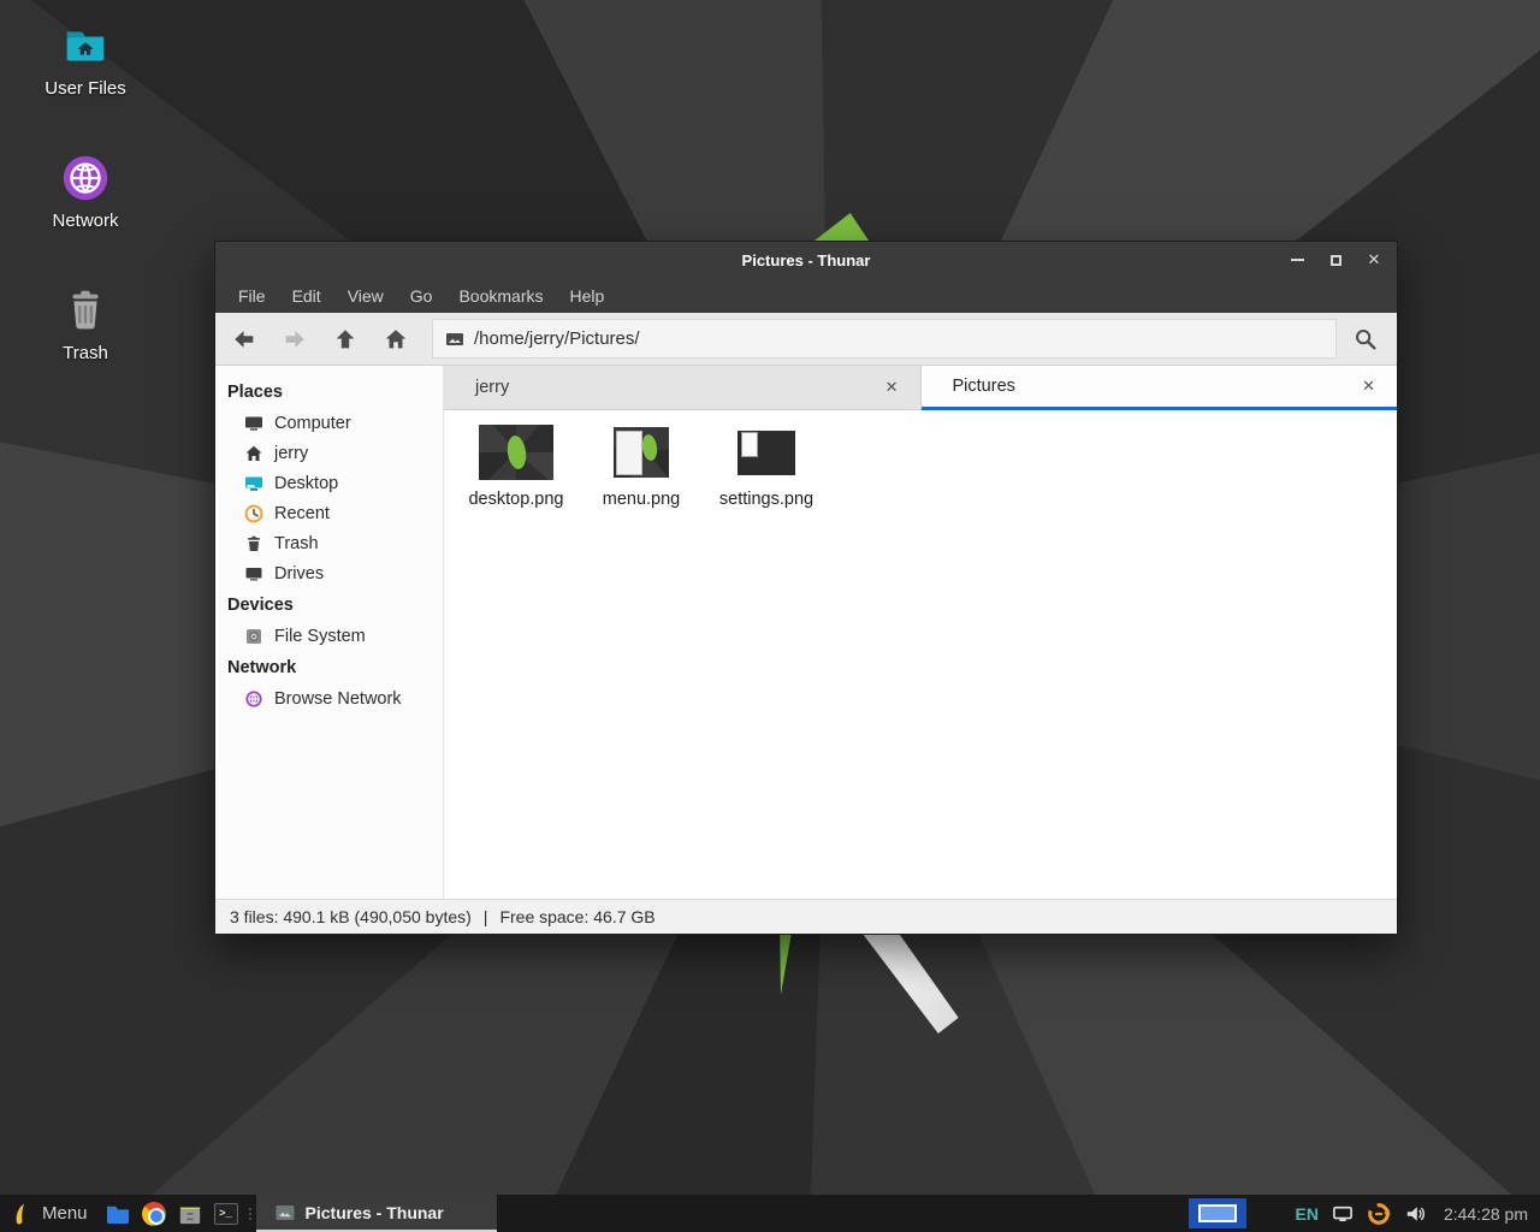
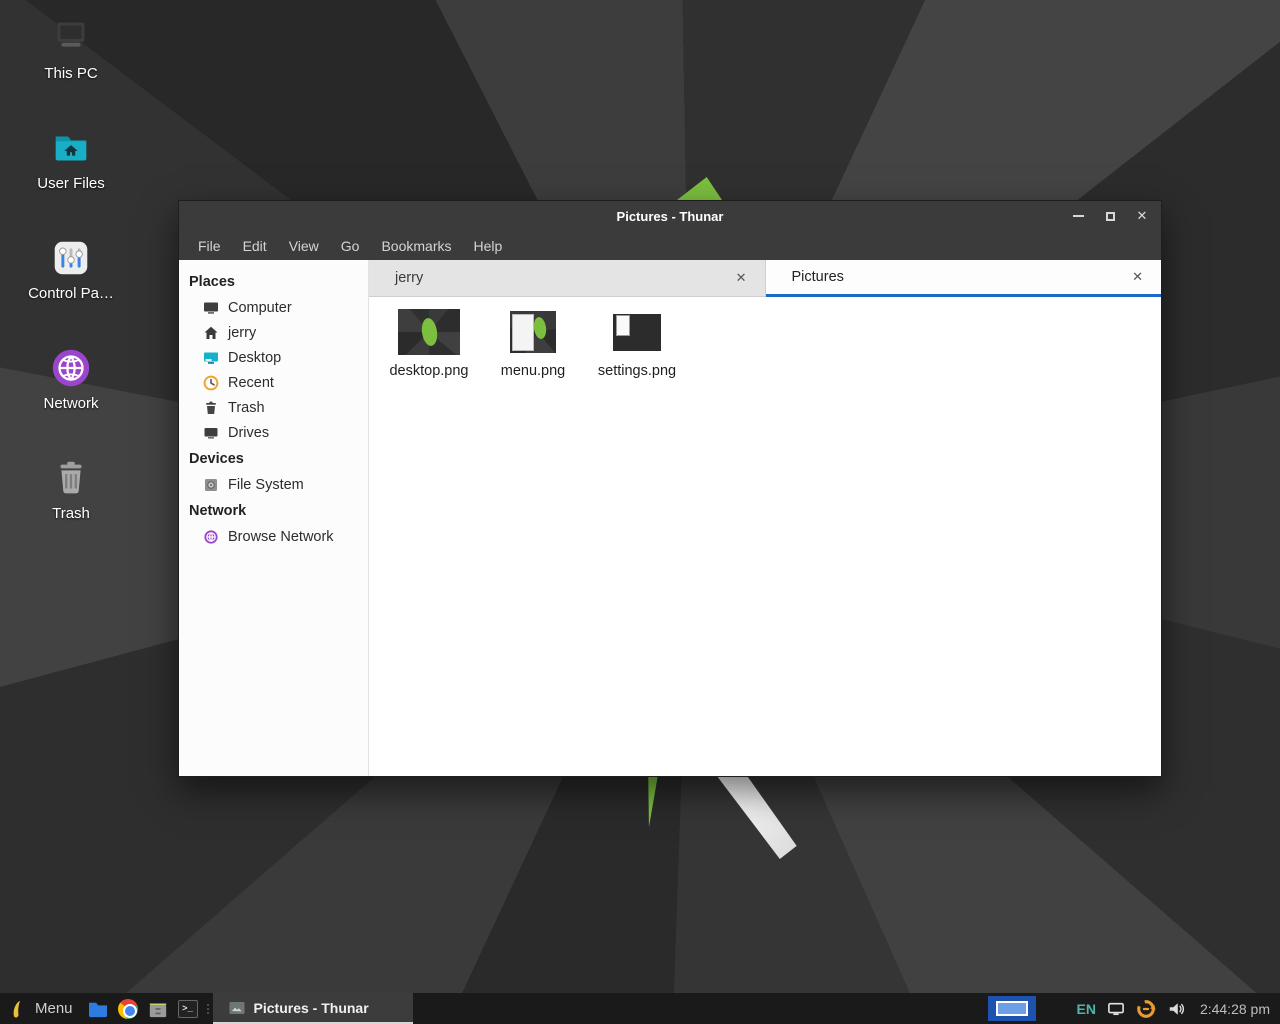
+ This PC
  User Files
+ Control Pa…
  Network
  Trash
  Pictures - Thunar
  ✕
  File
  Edit
  View
  Go
  Bookmarks
  Help
- /home/jerry/Pictures/
  Places
  Computer
  jerry
  Desktop
  Recent
  Trash
  Drives
  Devices
  File System
  Network
  Browse Network
  jerry
  ✕
  Pictures
  ✕
  desktop.png
  menu.png
  settings.png
- 3 files: 490.1 kB (490,050 bytes)
- |
- Free space: 46.7 GB
  Menu
  >_
  Pictures - Thunar
  EN
  2:44:28 pm
